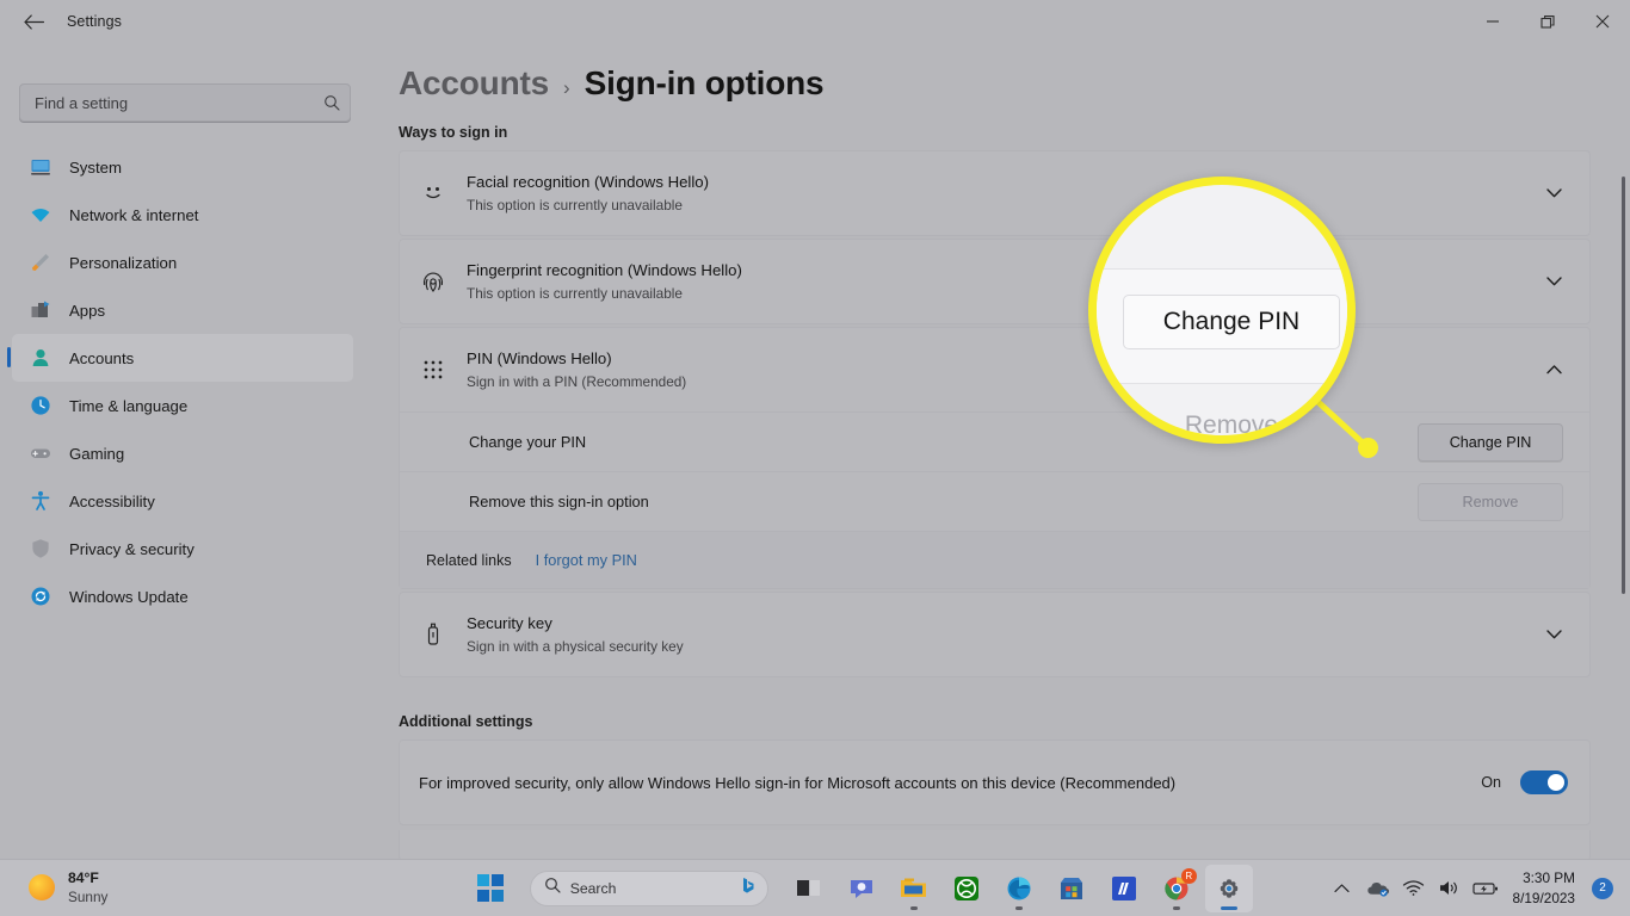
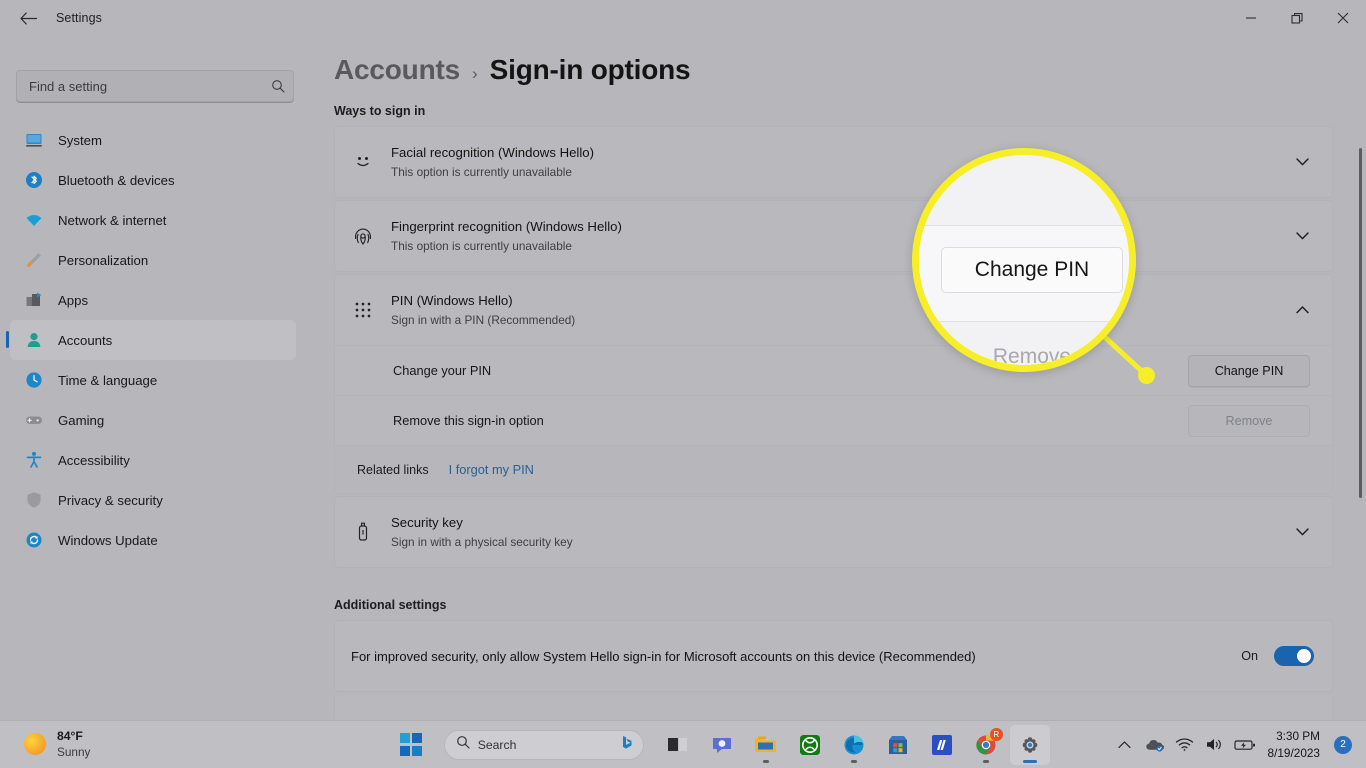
  Settings
  Find a setting
  System
+ Bluetooth & devices
  Network & internet
  Personalization
  Apps
  Accounts
  Time & language
  Gaming
  Accessibility
  Privacy & security
  Windows Update
  Accounts
  ›
  Sign-in options
  Ways to sign in
  Facial recognition (Windows Hello)
  This option is currently unavailable
  Fingerprint recognition (Windows Hello)
  This option is currently unavailable
  PIN (Windows Hello)
  Sign in with a PIN (Recommended)
  Change your PIN
  Change PIN
  Remove this sign-in option
  Remove
  Related links
  I forgot my PIN
  Security key
  Sign in with a physical security key
  Additional settings
- For improved security, only allow Windows Hello sign-in for Microsoft accounts on this device (Recommended)
+ For improved security, only allow System Hello sign-in for Microsoft accounts on this device (Recommended)
  On
  Change PIN
  Remove
  84°F
  Sunny
  Search
  R
  3:30 PM
  8/19/2023
  2
